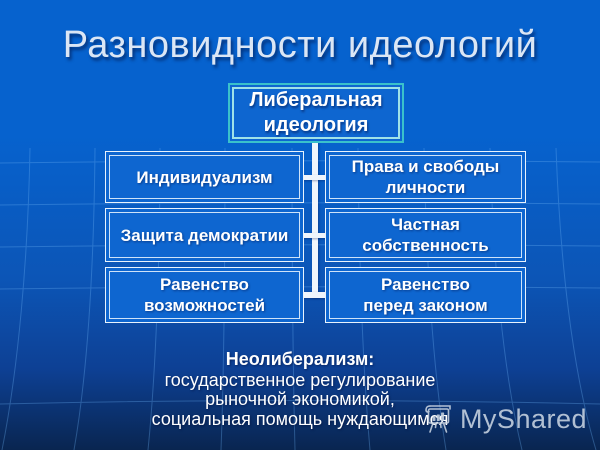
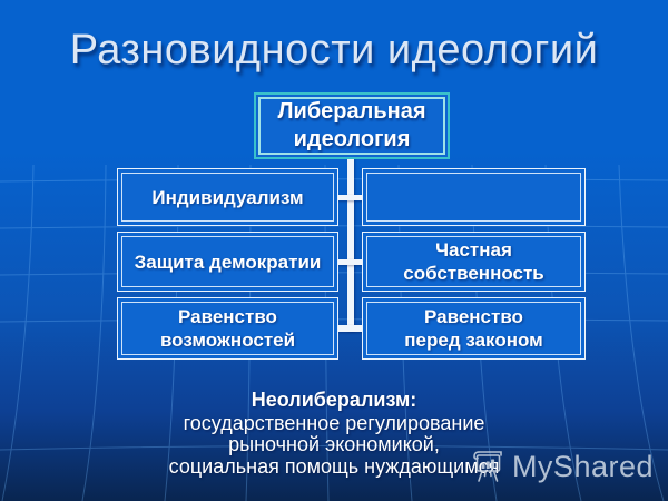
  Разновидности идеологий
  Либеральная
  идеология
  Индивидуализм
- Права и свободы
- личности
  Защита демократии
  Частная собственность
  Равенство
  возможностей
  Равенство
  перед законом
  Неолиберализм:
  государственное регулирование
  рыночной экономикой,
  социальная помощь нуждающимся
  MyShared
